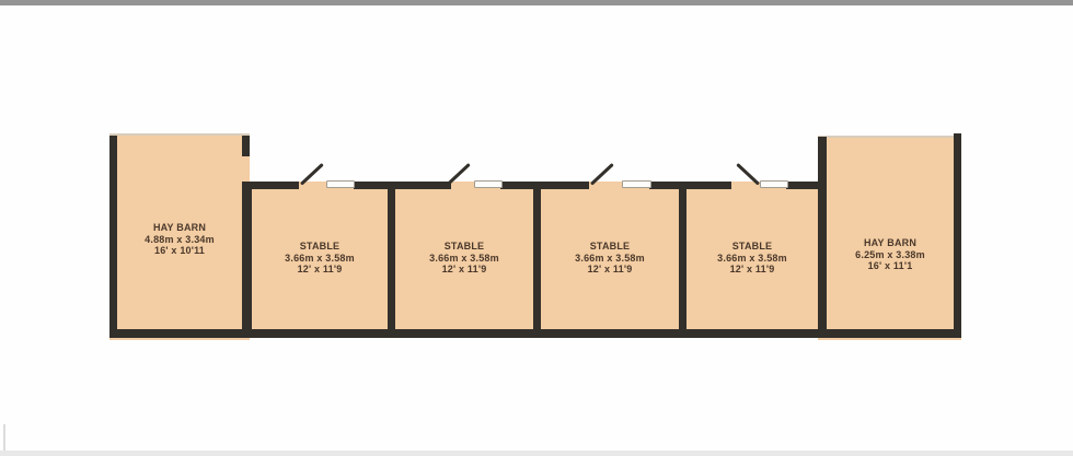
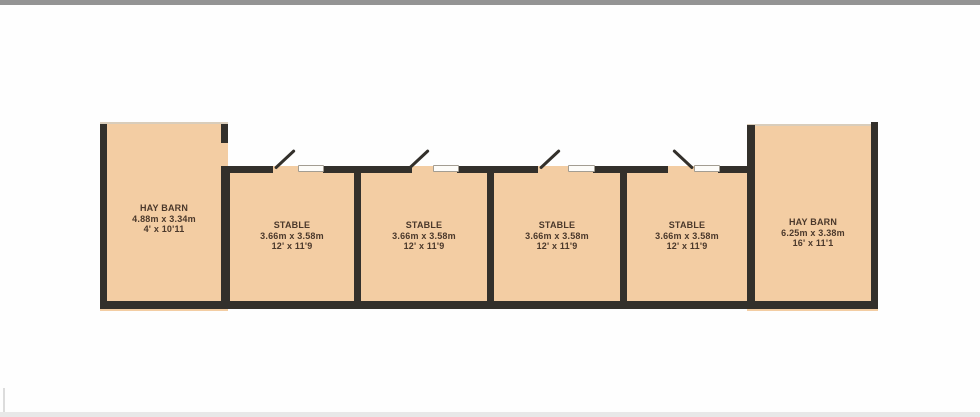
  HAY BARN
  4.88m x 3.34m
- 16' x 10'11
+ 4' x 10'11
  STABLE
  3.66m x 3.58m
  12' x 11'9
  STABLE
  3.66m x 3.58m
  12' x 11'9
  STABLE
  3.66m x 3.58m
  12' x 11'9
  STABLE
  3.66m x 3.58m
  12' x 11'9
  HAY BARN
  6.25m x 3.38m
  16' x 11'1
